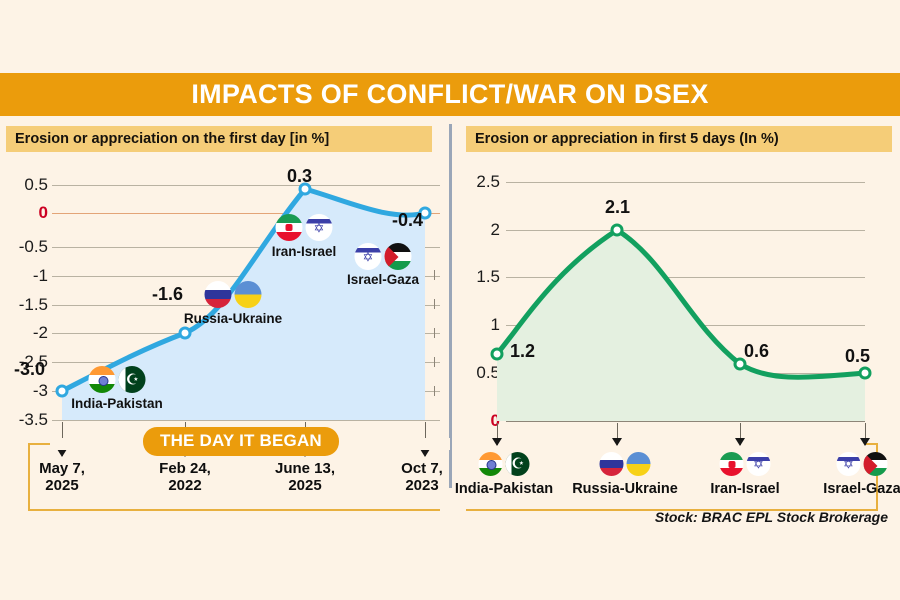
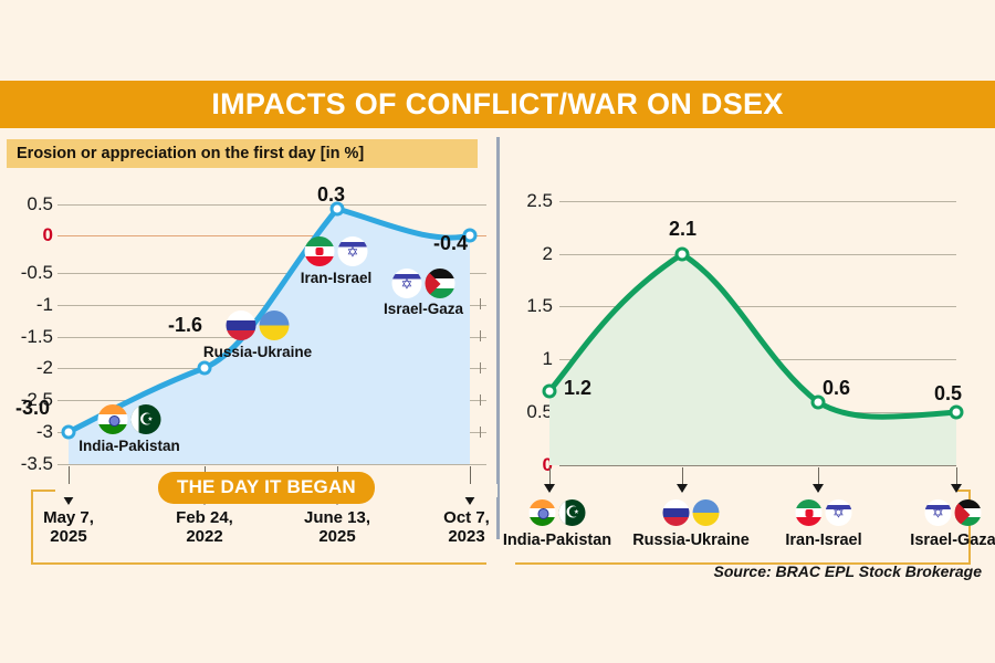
  IMPACTS OF CONFLICT/WAR ON DSEX
  Erosion or appreciation on the first day [in %]
- Erosion or appreciation in first 5 days (In %)
  0.5
  0
  -0.5
  -1
  -1.5
  -2
  -2.5
  -3
  -3.5
  -3.0
  -1.6
  0.3
  -0.4
  India-Pakistan
  Russia-Ukraine
  Iran-Israel
  Israel-Gaza
  May 7,
  2025
  Feb 24,
  2022
  June 13,
  2025
  Oct 7,
  2023
  THE DAY IT BEGAN
  2.5
  2
  1.5
  1
  0.5
  0
  1.2
  2.1
  0.6
  0.5
  India-Pakistan
  Russia-Ukraine
  Iran-Israel
  Israel-Gaza
- Stock: BRAC EPL Stock Brokerage
+ Source: BRAC EPL Stock Brokerage
